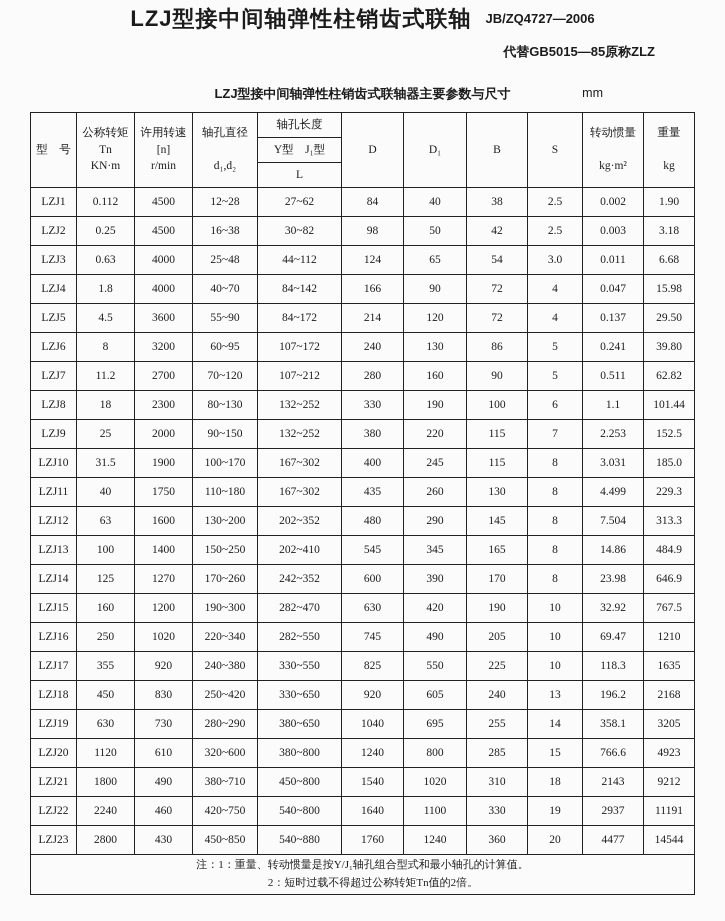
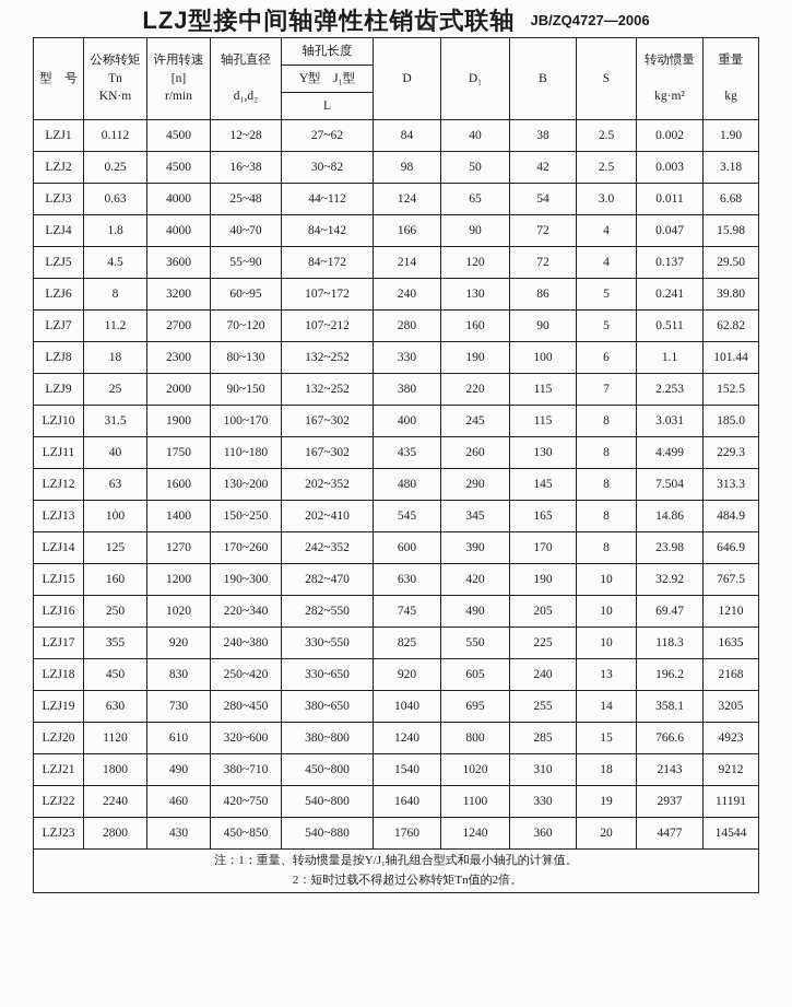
  LZJ型接中间轴弹性柱销齿式联轴 JB/ZQ4727—2006
- 代替GB5015—85原称ZLZ
- LZJ型接中间轴弹性柱销齿式联轴器主要参数与尺寸
- mm
  型 号	公称转矩 Tn KN·m	许用转速 [n] r/min	轴孔直径 d₁,d₂	轴孔长度	D	D₁	B	S	转动惯量 kg·m²	重量 kg
  Y型 J₁型
  L
  LZJ1	0.112	4500	12~28	27~62	84	40	38	2.5	0.002	1.90
  LZJ2	0.25	4500	16~38	30~82	98	50	42	2.5	0.003	3.18
  LZJ3	0.63	4000	25~48	44~112	124	65	54	3.0	0.011	6.68
  LZJ4	1.8	4000	40~70	84~142	166	90	72	4	0.047	15.98
  LZJ5	4.5	3600	55~90	84~172	214	120	72	4	0.137	29.50
  LZJ6	8	3200	60~95	107~172	240	130	86	5	0.241	39.80
  LZJ7	11.2	2700	70~120	107~212	280	160	90	5	0.511	62.82
  LZJ8	18	2300	80~130	132~252	330	190	100	6	1.1	101.44
  LZJ9	25	2000	90~150	132~252	380	220	115	7	2.253	152.5
  LZJ10	31.5	1900	100~170	167~302	400	245	115	8	3.031	185.0
  LZJ11	40	1750	110~180	167~302	435	260	130	8	4.499	229.3
  LZJ12	63	1600	130~200	202~352	480	290	145	8	7.504	313.3
  LZJ13	100	1400	150~250	202~410	545	345	165	8	14.86	484.9
  LZJ14	125	1270	170~260	242~352	600	390	170	8	23.98	646.9
  LZJ15	160	1200	190~300	282~470	630	420	190	10	32.92	767.5
  LZJ16	250	1020	220~340	282~550	745	490	205	10	69.47	1210
  LZJ17	355	920	240~380	330~550	825	550	225	10	118.3	1635
  LZJ18	450	830	250~420	330~650	920	605	240	13	196.2	2168
- LZJ19	630	730	280~290	380~650	1040	695	255	14	358.1	3205
+ LZJ19	630	730	280~450	380~650	1040	695	255	14	358.1	3205
  LZJ20	1120	610	320~600	380~800	1240	800	285	15	766.6	4923
  LZJ21	1800	490	380~710	450~800	1540	1020	310	18	2143	9212
  LZJ22	2240	460	420~750	540~800	1640	1100	330	19	2937	11191
  LZJ23	2800	430	450~850	540~880	1760	1240	360	20	4477	14544
  注：1：重量、转动惯量是按Y/J₁轴孔组合型式和最小轴孔的计算值。 2：短时过载不得超过公称转矩Tn值的2倍。
